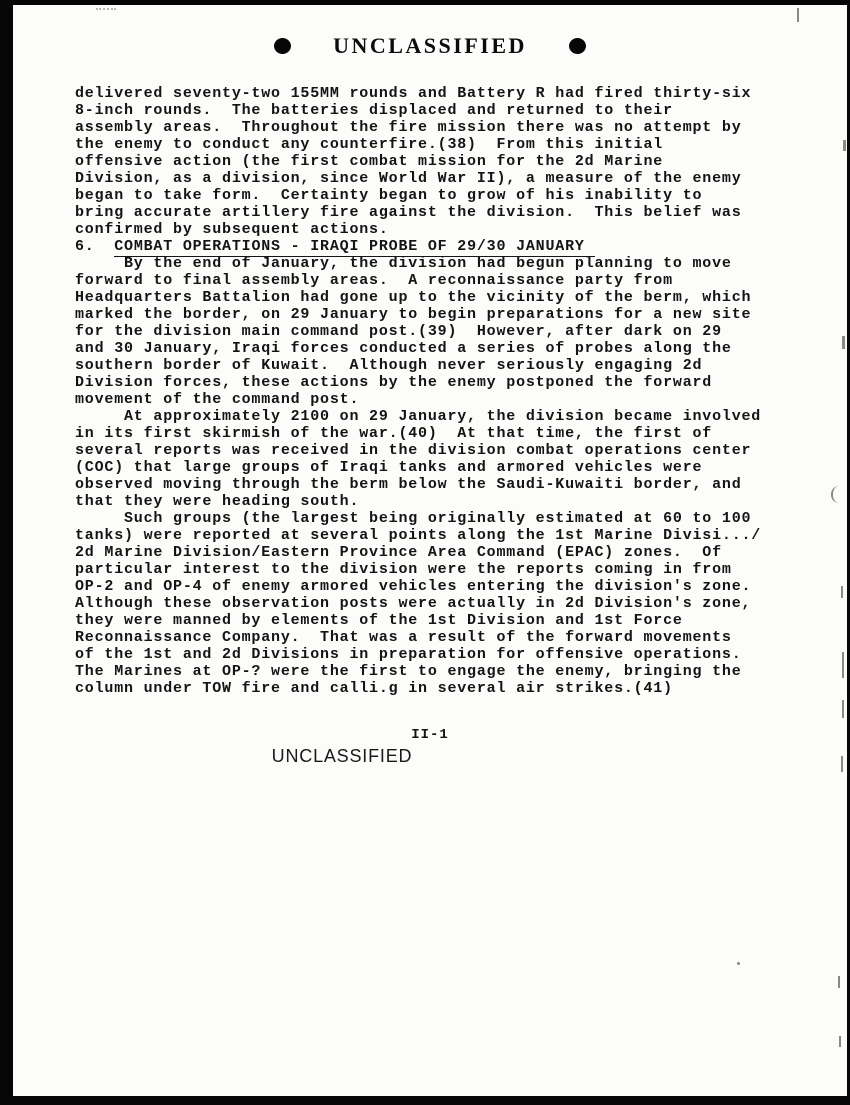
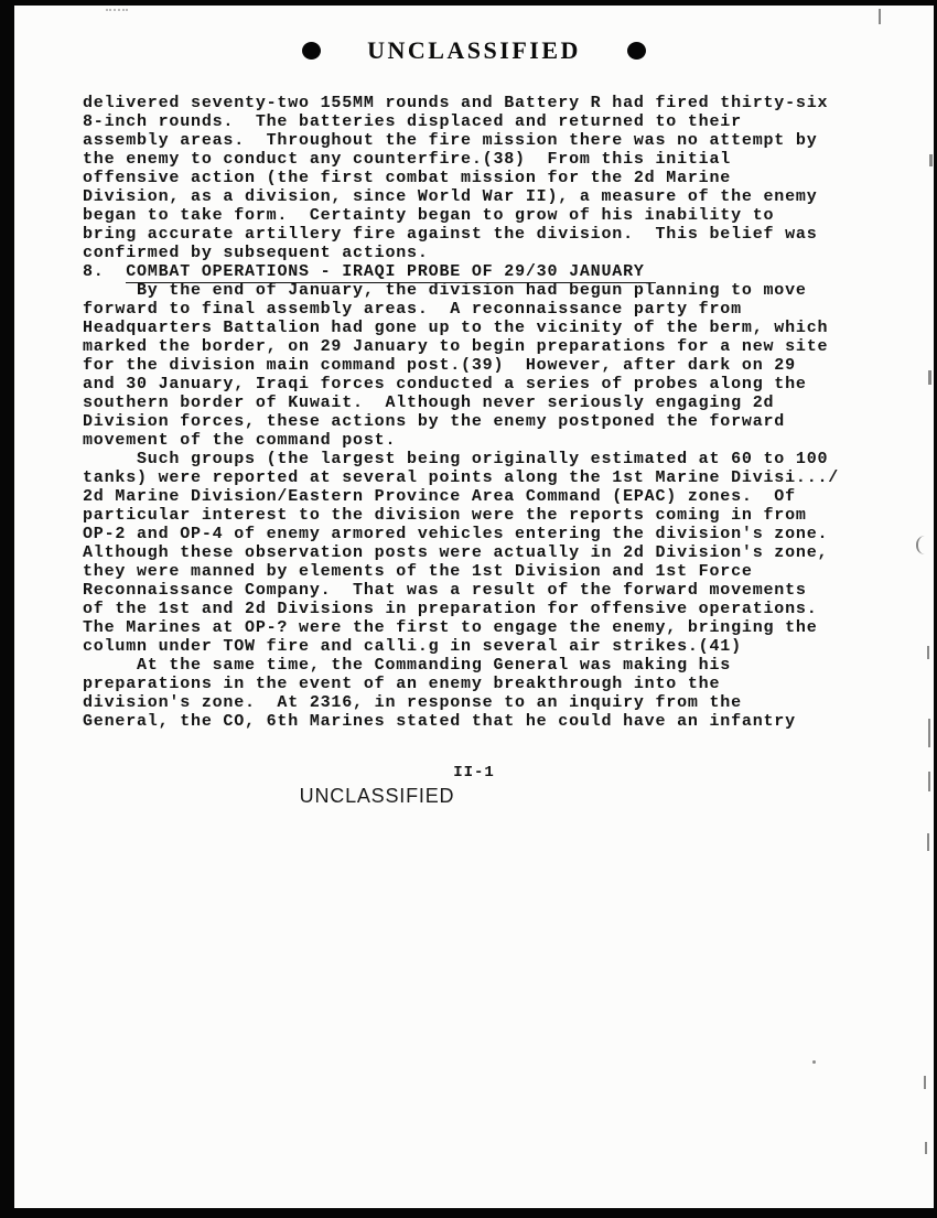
  UNCLASSIFIED
  delivered seventy-two 155MM rounds and Battery R had fired thirty-six
  8-inch rounds. The batteries displaced and returned to their
  assembly areas. Throughout the fire mission there was no attempt by
  the enemy to conduct any counterfire.(38) From this initial
  offensive action (the first combat mission for the 2d Marine
  Division, as a division, since World War II), a measure of the enemy
  began to take form. Certainty began to grow of his inability to
  bring accurate artillery fire against the division. This belief was
  confirmed by subsequent actions.
- 6. COMBAT OPERATIONS - IRAQI PROBE OF 29/30 JANUARY
+ 8. COMBAT OPERATIONS - IRAQI PROBE OF 29/30 JANUARY
  By the end of January, the division had begun planning to move
  forward to final assembly areas. A reconnaissance party from
  Headquarters Battalion had gone up to the vicinity of the berm, which
  marked the border, on 29 January to begin preparations for a new site
  for the division main command post.(39) However, after dark on 29
  and 30 January, Iraqi forces conducted a series of probes along the
  southern border of Kuwait. Although never seriously engaging 2d
  Division forces, these actions by the enemy postponed the forward
  movement of the command post.
- At approximately 2100 on 29 January, the division became involved
- in its first skirmish of the war.(40) At that time, the first of
- several reports was received in the division combat operations center
- (COC) that large groups of Iraqi tanks and armored vehicles were
- observed moving through the berm below the Saudi-Kuwaiti border, and
- that they were heading south.
  Such groups (the largest being originally estimated at 60 to 100
  tanks) were reported at several points along the 1st Marine Divisi.../
  2d Marine Division/Eastern Province Area Command (EPAC) zones. Of
  particular interest to the division were the reports coming in from
  OP-2 and OP-4 of enemy armored vehicles entering the division's zone.
  Although these observation posts were actually in 2d Division's zone,
  they were manned by elements of the 1st Division and 1st Force
  Reconnaissance Company. That was a result of the forward movements
  of the 1st and 2d Divisions in preparation for offensive operations.
  The Marines at OP-? were the first to engage the enemy, bringing the
  column under TOW fire and calli.g in several air strikes.(41)
+ At the same time, the Commanding General was making his
+ preparations in the event of an enemy breakthrough into the
+ division's zone. At 2316, in response to an inquiry from the
+ General, the CO, 6th Marines stated that he could have an infantry
  II-1
  UNCLASSIFIED
